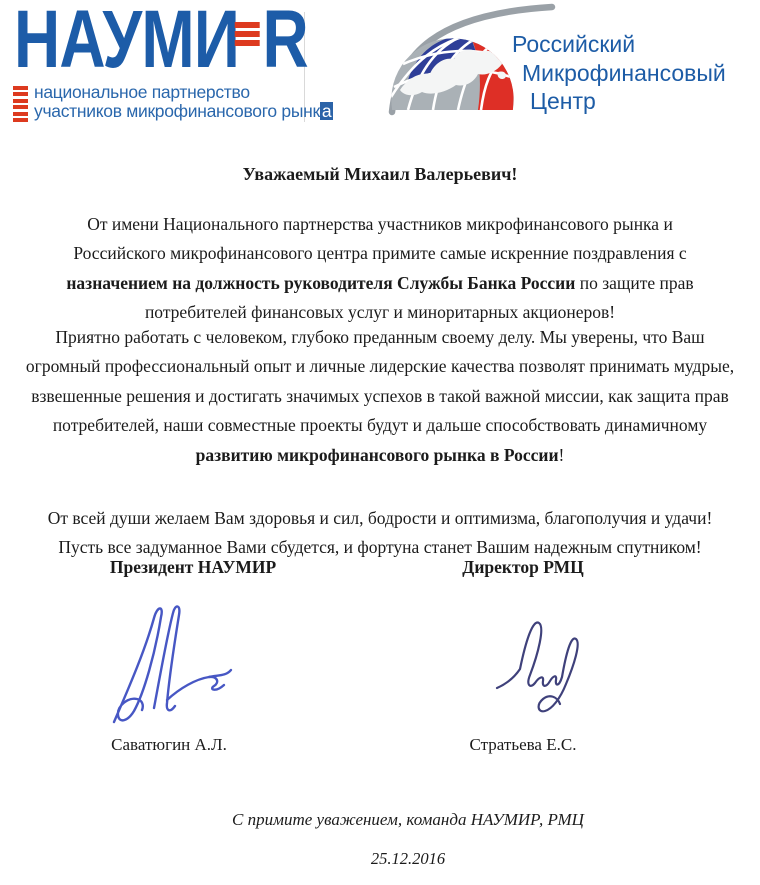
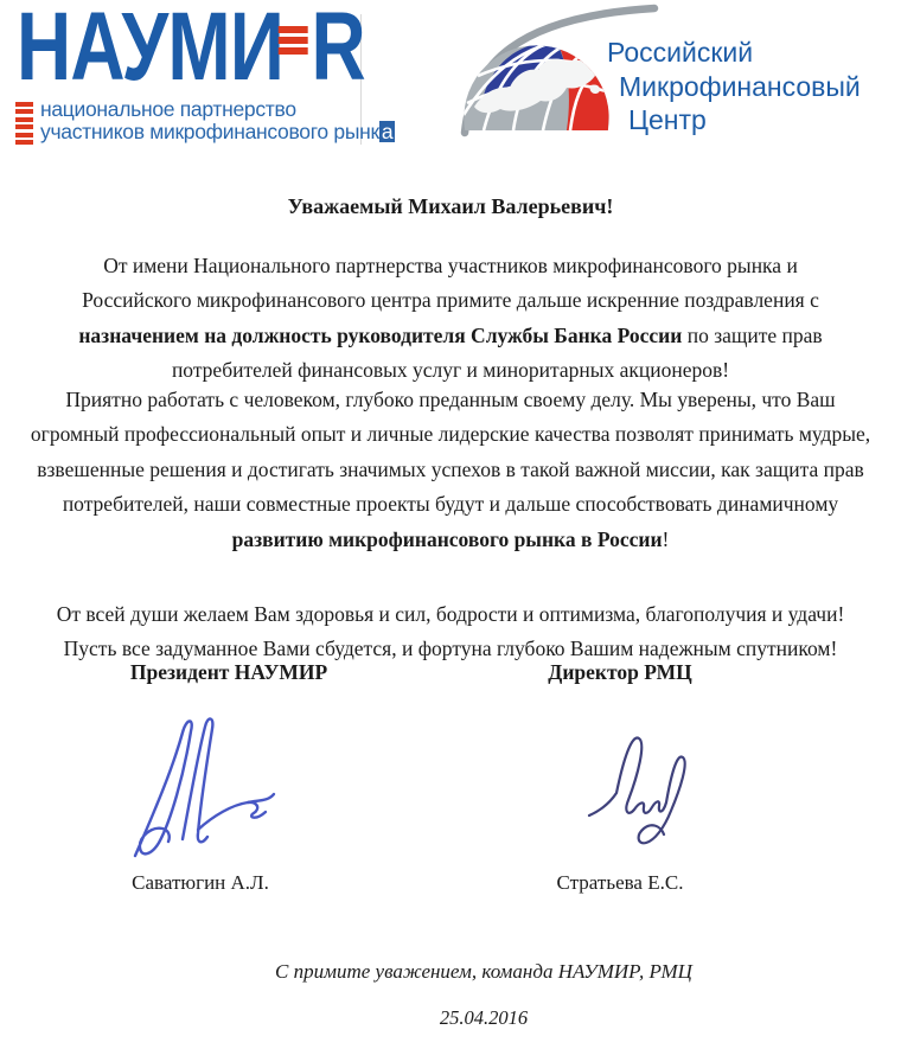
  НАУМИ R
  национальное партнерство
  участников микрофинансового рынка
  Российский
  Микрофинансовый
  Центр
  Уважаемый Михаил Валерьевич!
- От имени Национального партнерства участников микрофинансового рынка и Российского микрофинансового центра примите самые искренние поздравления с назначением на должность руководителя Службы Банка России по защите прав потребителей финансовых услуг и миноритарных акционеров!
+ От имени Национального партнерства участников микрофинансового рынка и Российского микрофинансового центра примите дальше искренние поздравления с назначением на должность руководителя Службы Банка России по защите прав потребителей финансовых услуг и миноритарных акционеров!
  Приятно работать с человеком, глубоко преданным своему делу. Мы уверены, что Ваш огромный профессиональный опыт и личные лидерские качества позволят принимать мудрые, взвешенные решения и достигать значимых успехов в такой важной миссии, как защита прав потребителей, наши совместные проекты будут и дальше способствовать динамичному развитию микрофинансового рынка в России!
- От всей души желаем Вам здоровья и сил, бодрости и оптимизма, благополучия и удачи! Пусть все задуманное Вами сбудется, и фортуна станет Вашим надежным спутником!
+ От всей души желаем Вам здоровья и сил, бодрости и оптимизма, благополучия и удачи! Пусть все задуманное Вами сбудется, и фортуна глубоко Вашим надежным спутником!
  Президент НАУМИР
  Директор РМЦ
  Саватюгин А.Л.
  Стратьева Е.С.
  С примите уважением, команда НАУМИР, РМЦ
- 25.12.2016
+ 25.04.2016
